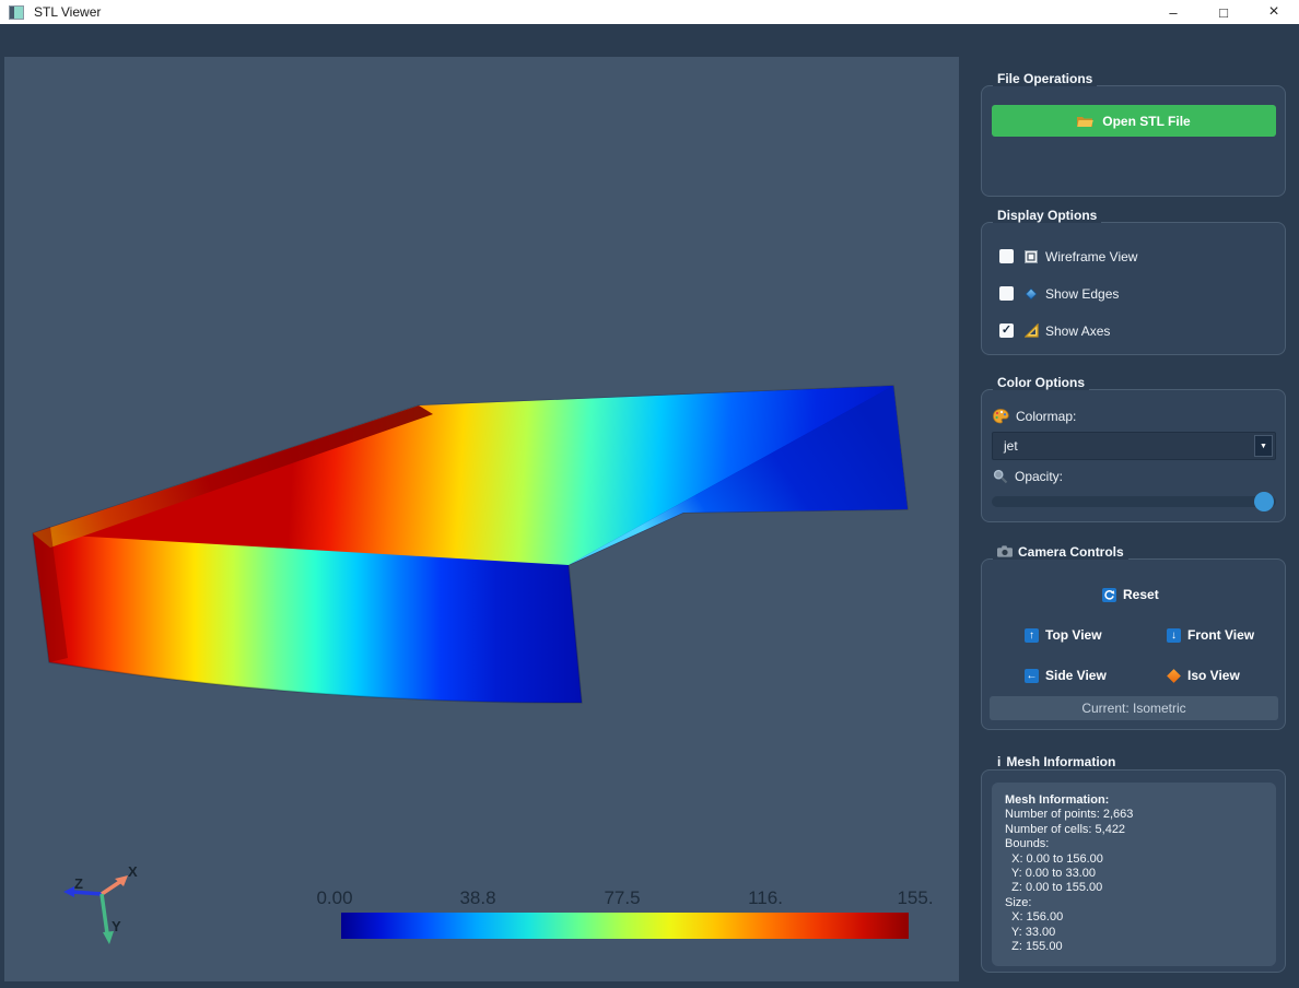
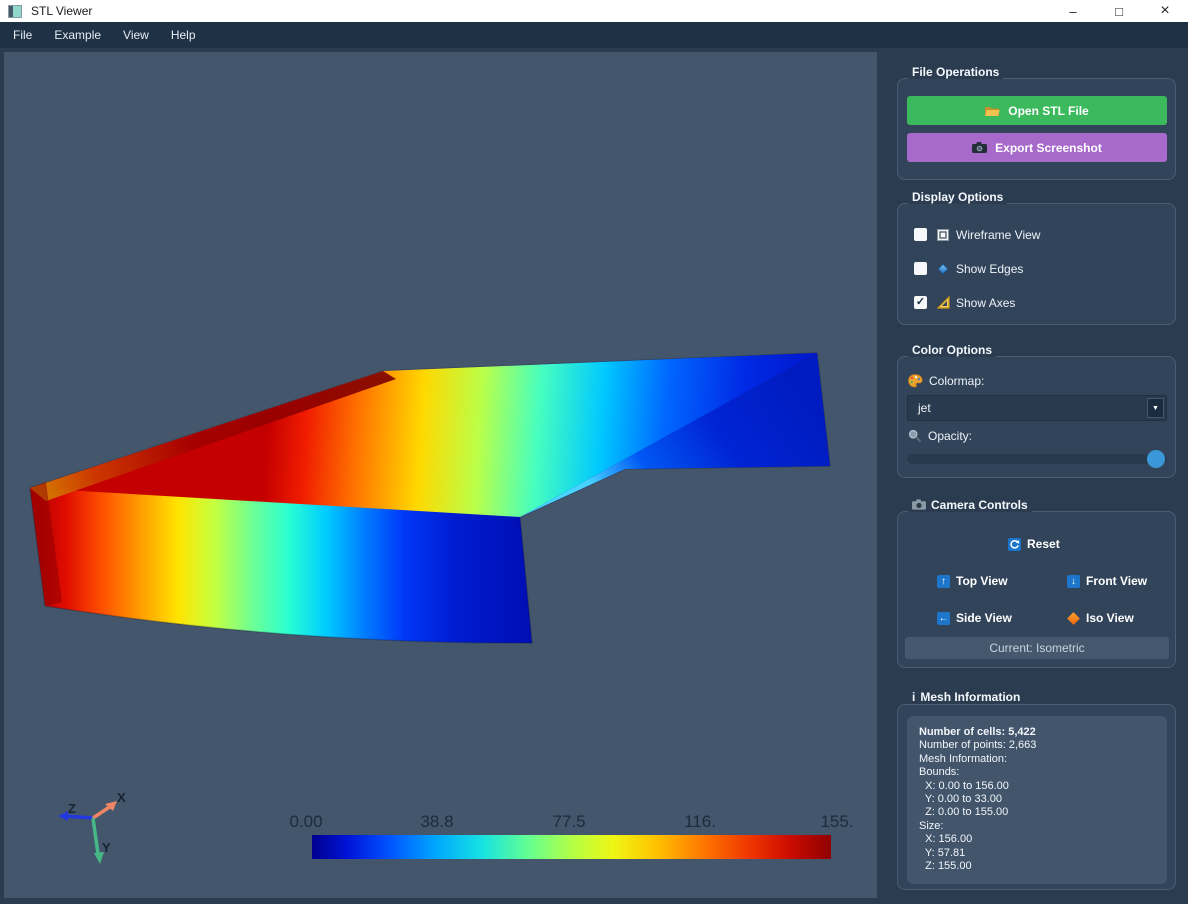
  STL Viewer
  –
  □
  ×
+ File
+ Example
+ View
+ Help
  Z
  X
  Y
  0.00
  38.8
  77.5
  116.
  155.
  File Operations
  Open STL File
+ Export Screenshot
  Display Options
  Wireframe View
  Show Edges
  ✓
  Show Axes
  Color Options
  Colormap:
  jet
  Opacity:
  Camera Controls
  Reset
  ↑
  Top View
  ↓
  Front View
  ←
  Side View
  Iso View
  Current: Isometric
  i
  Mesh Information
- Mesh Information:
+ Number of cells: 5,422
  Number of points: 2,663
- Number of cells: 5,422
+ Mesh Information:
  Bounds:
  X: 0.00 to 156.00
  Y: 0.00 to 33.00
  Z: 0.00 to 155.00
  Size:
  X: 156.00
- Y: 33.00
+ Y: 57.81
  Z: 155.00
